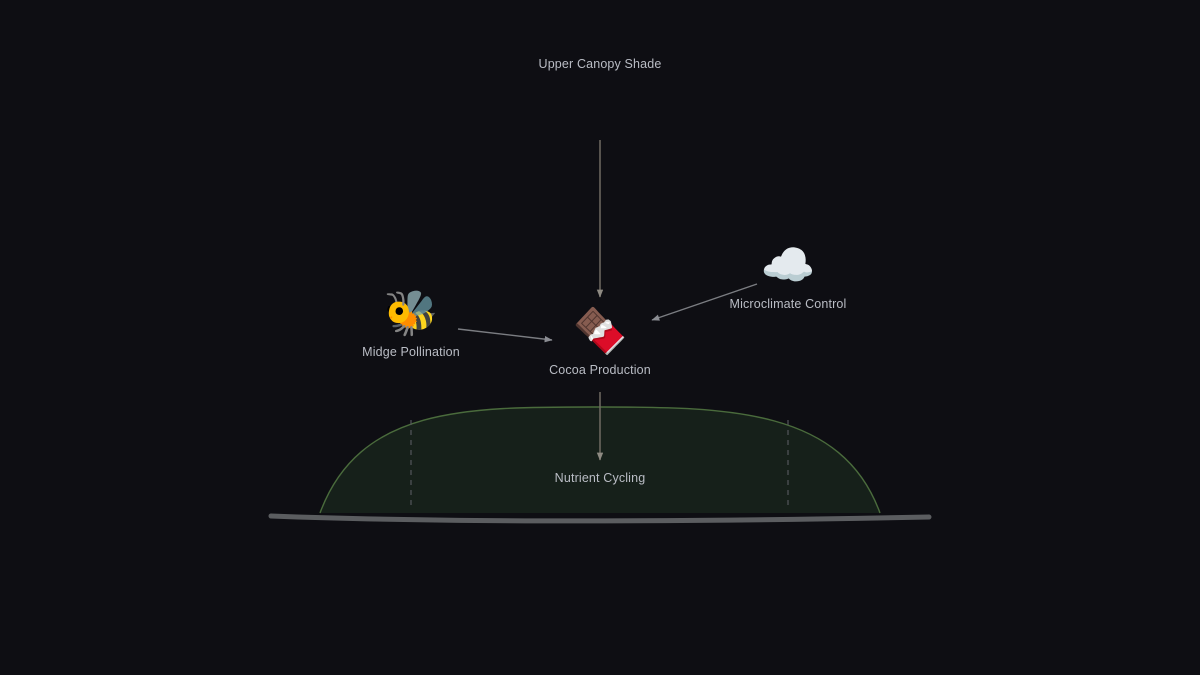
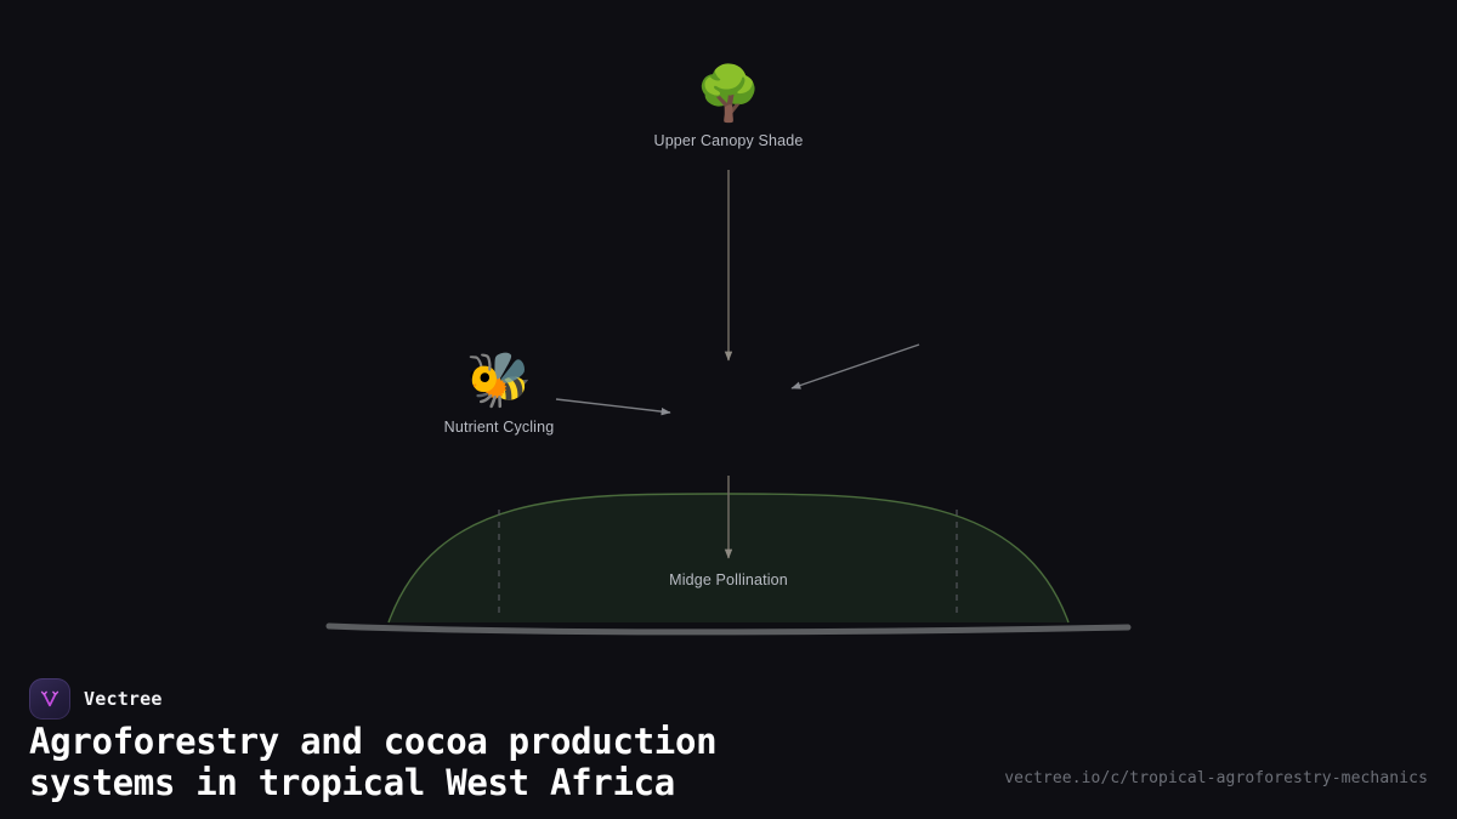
+ 🌳
  Upper Canopy Shade
  🐝
- Midge Pollination
+ Nutrient Cycling
- 🍫
- Cocoa Production
- ☁️
- Microclimate Control
- Nutrient Cycling
+ Midge Pollination
+ Vectree
+ Agroforestry and cocoa production
+ systems in tropical West Africa
+ vectree.io/c/tropical-agroforestry-mechanics
